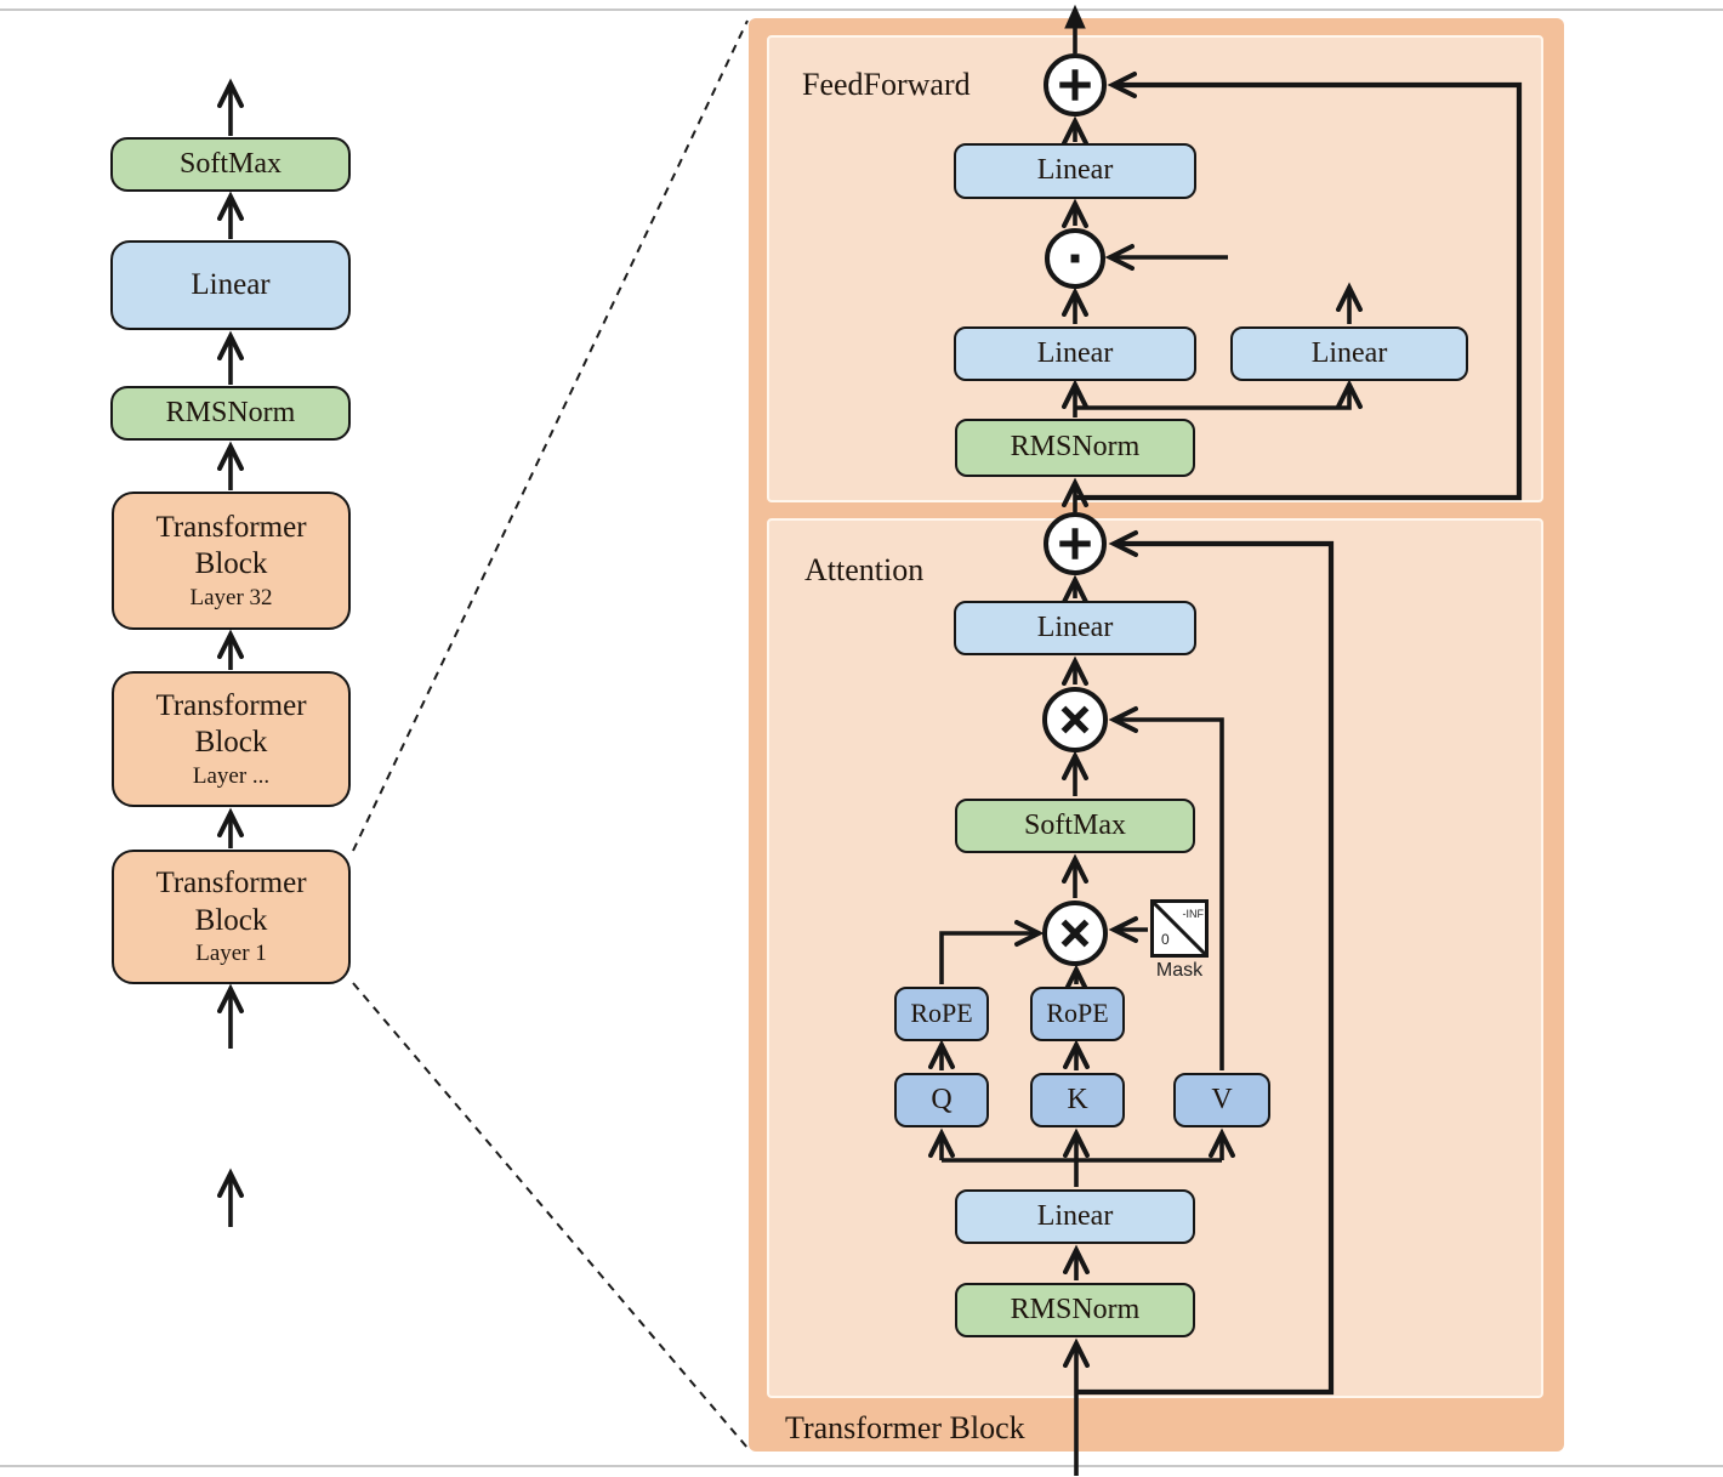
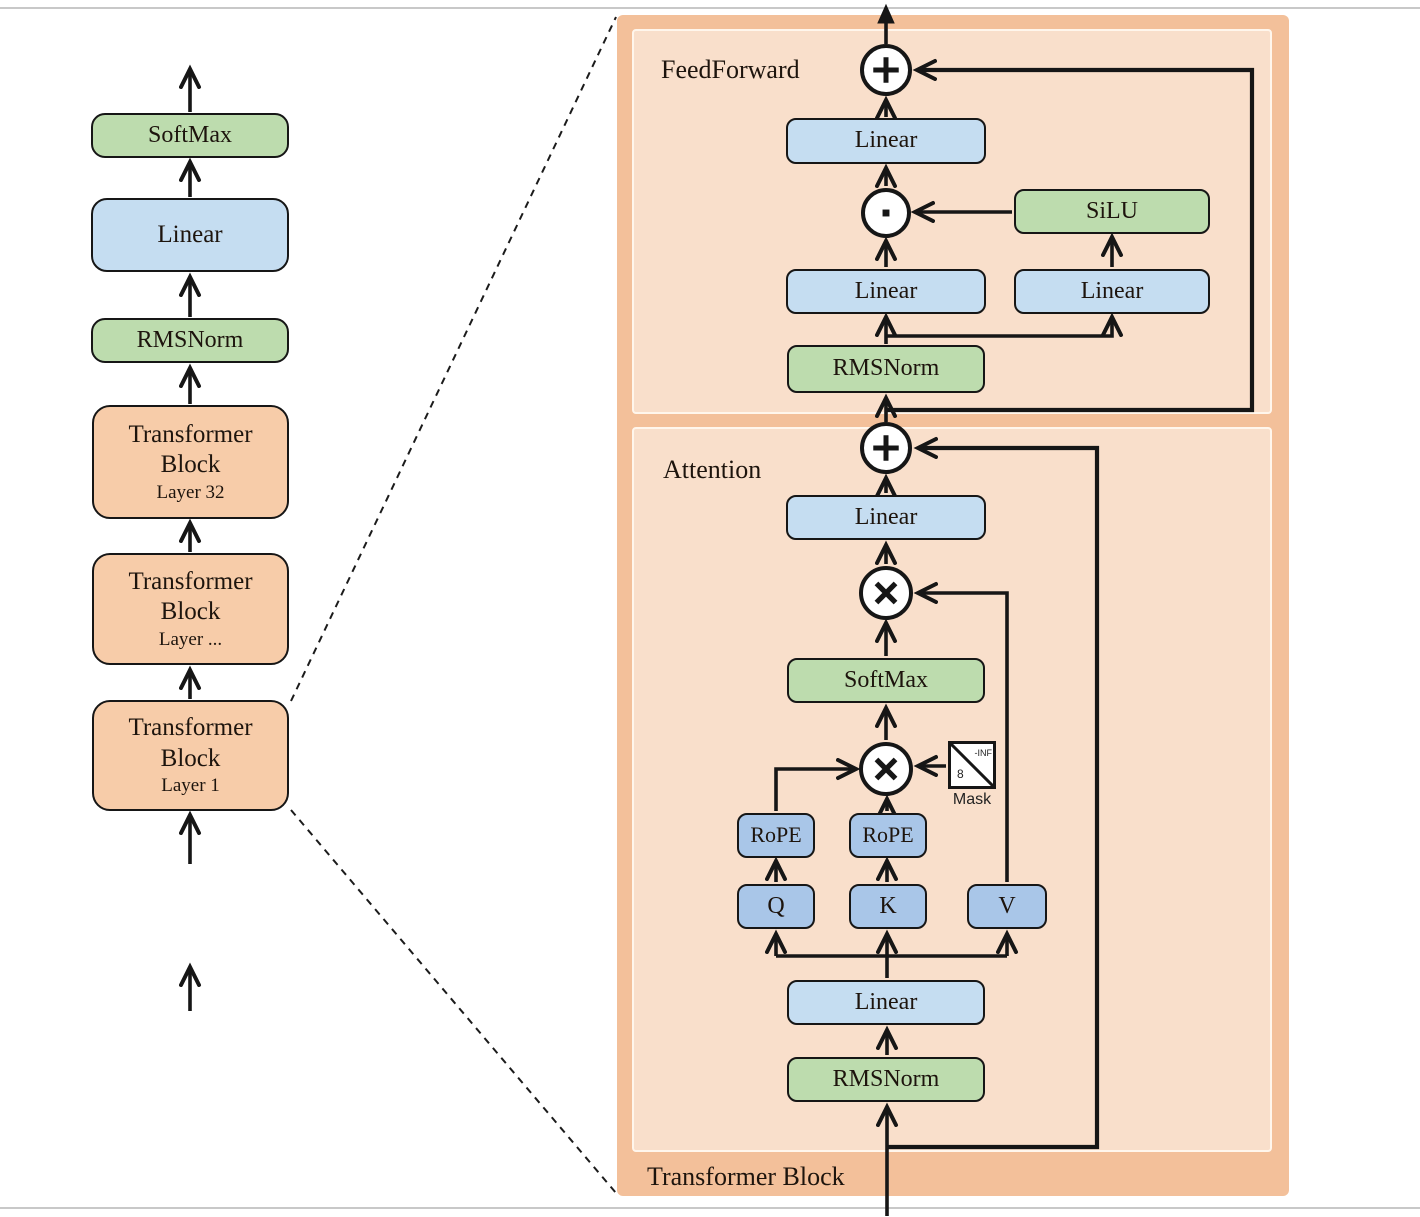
  FeedForward
  Attention
  Transformer Block
  SoftMax
  Linear
  RMSNorm
  Transformer
  Block
  Layer 32
  Transformer
  Block
  Layer ...
  Transformer
  Block
  Layer 1
  Linear
+ SiLU
  Linear
  Linear
  RMSNorm
  Linear
  SoftMax
  -INF
- 0
+ 8
  Mask
  RoPE
  RoPE
  Q
  K
  V
  Linear
  RMSNorm
